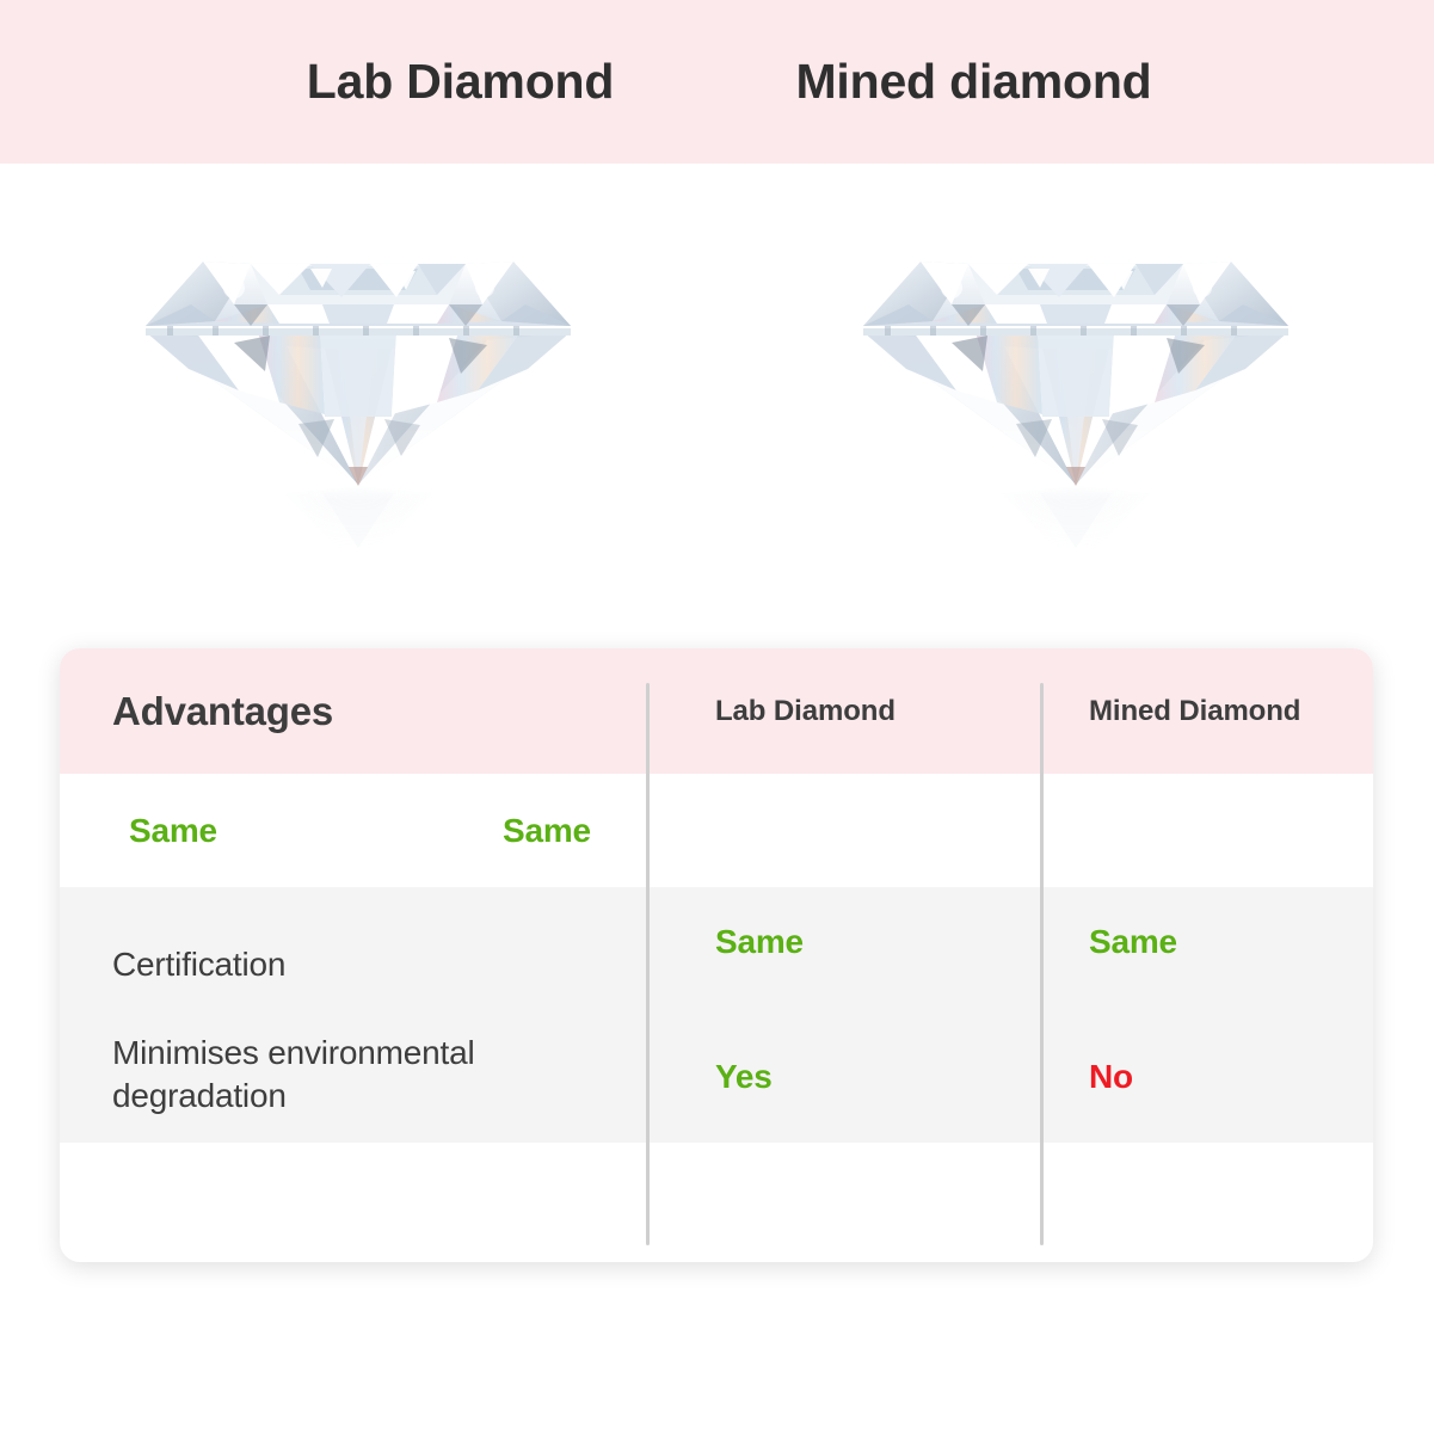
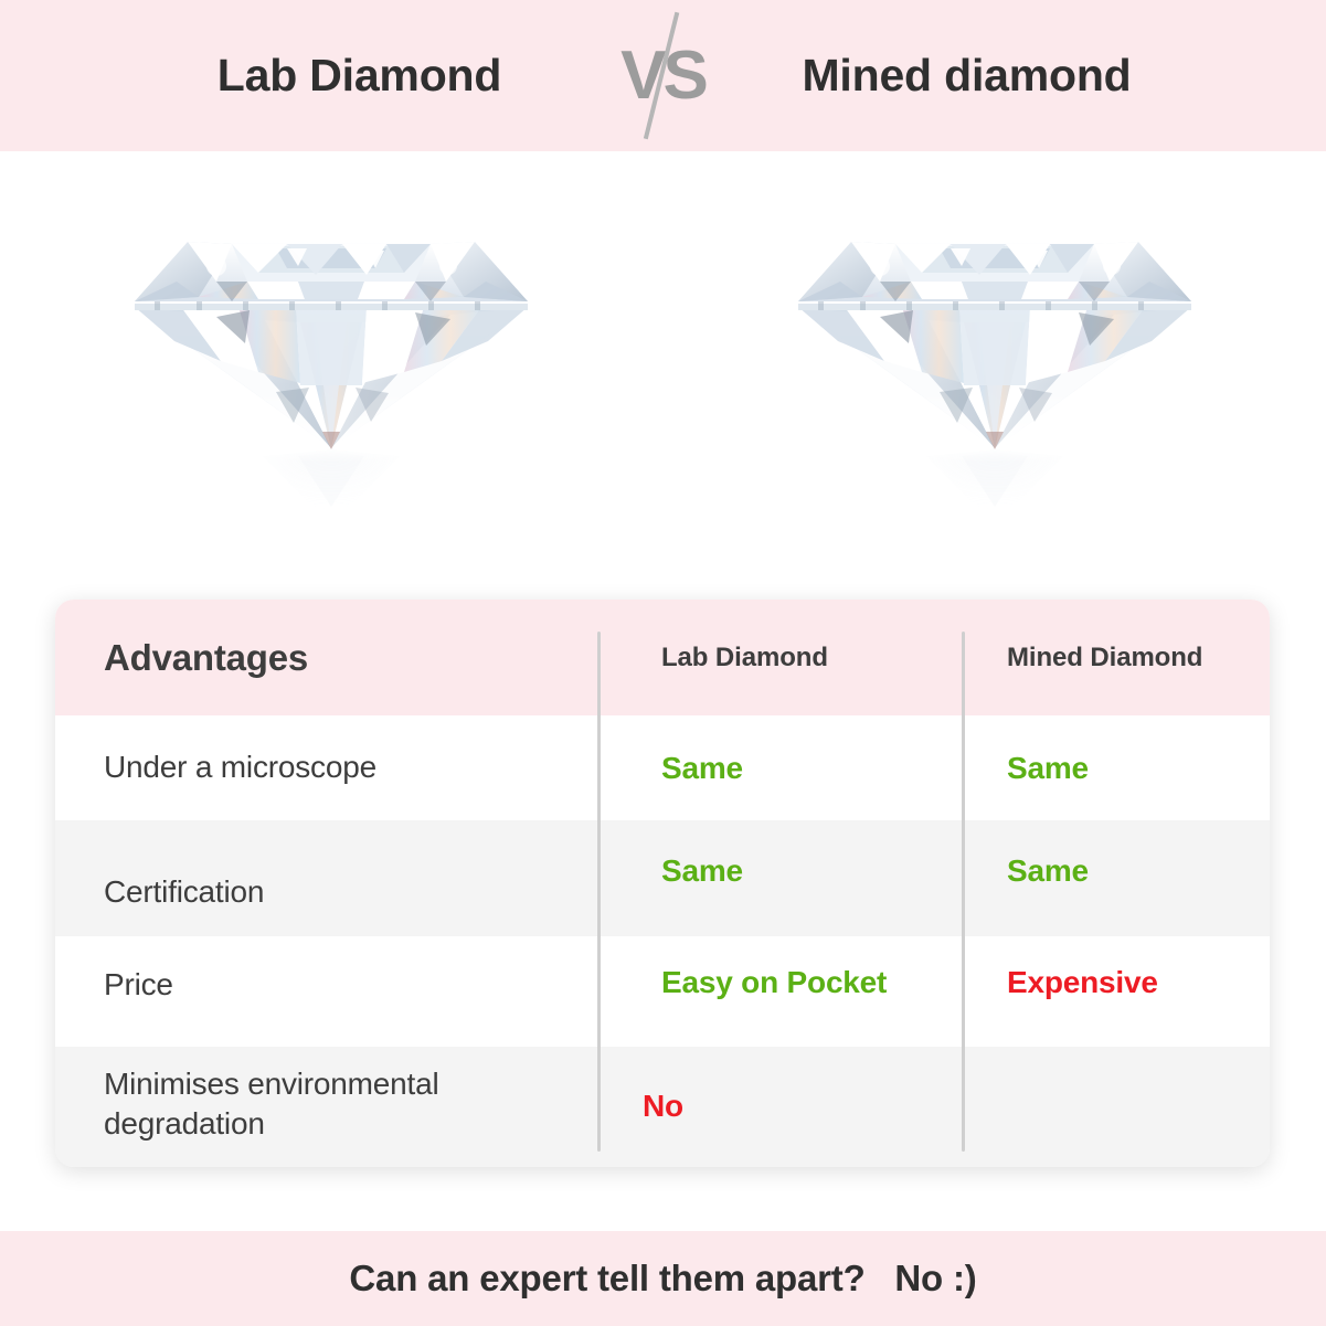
  Lab Diamond
+ VS
  Mined diamond
  Advantages
  Lab Diamond
  Mined Diamond
+ Under a microscope
  Same
  Same
  Certification
  Same
  Same
+ Price
+ Easy on Pocket
+ Expensive
  Minimises environmental degradation
- Yes
  No
+ Can an expert tell them apart? No :)
